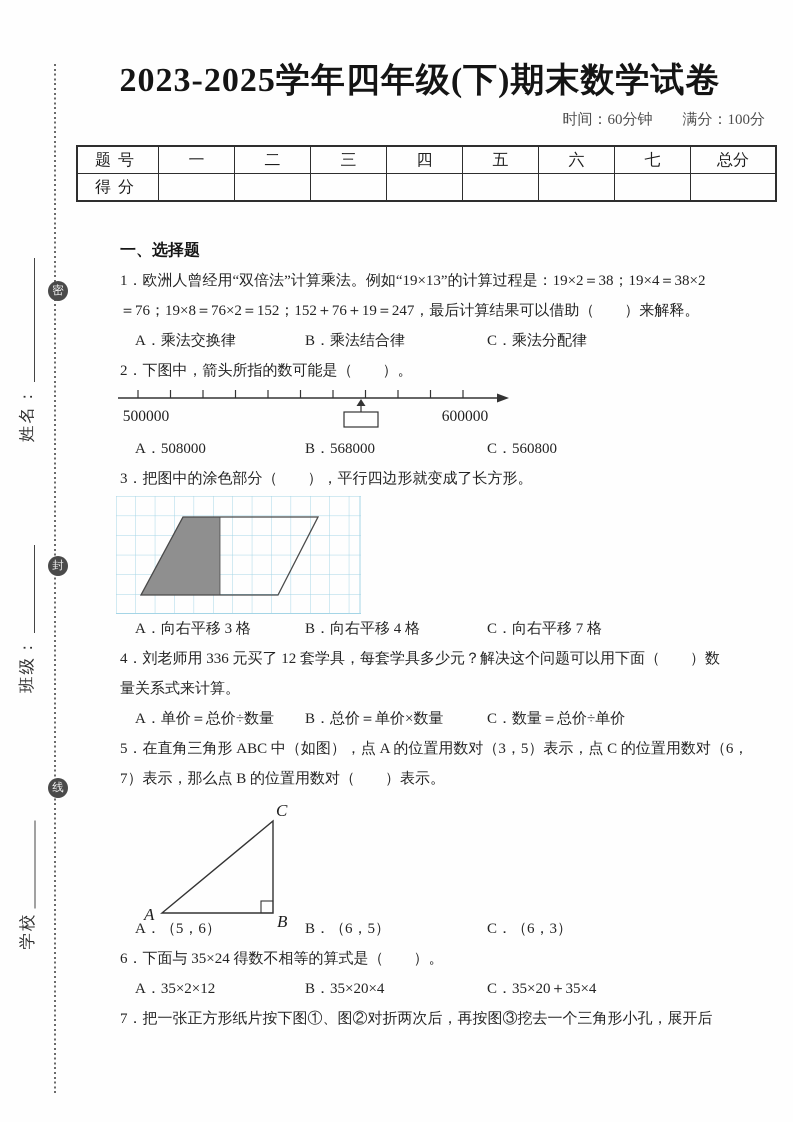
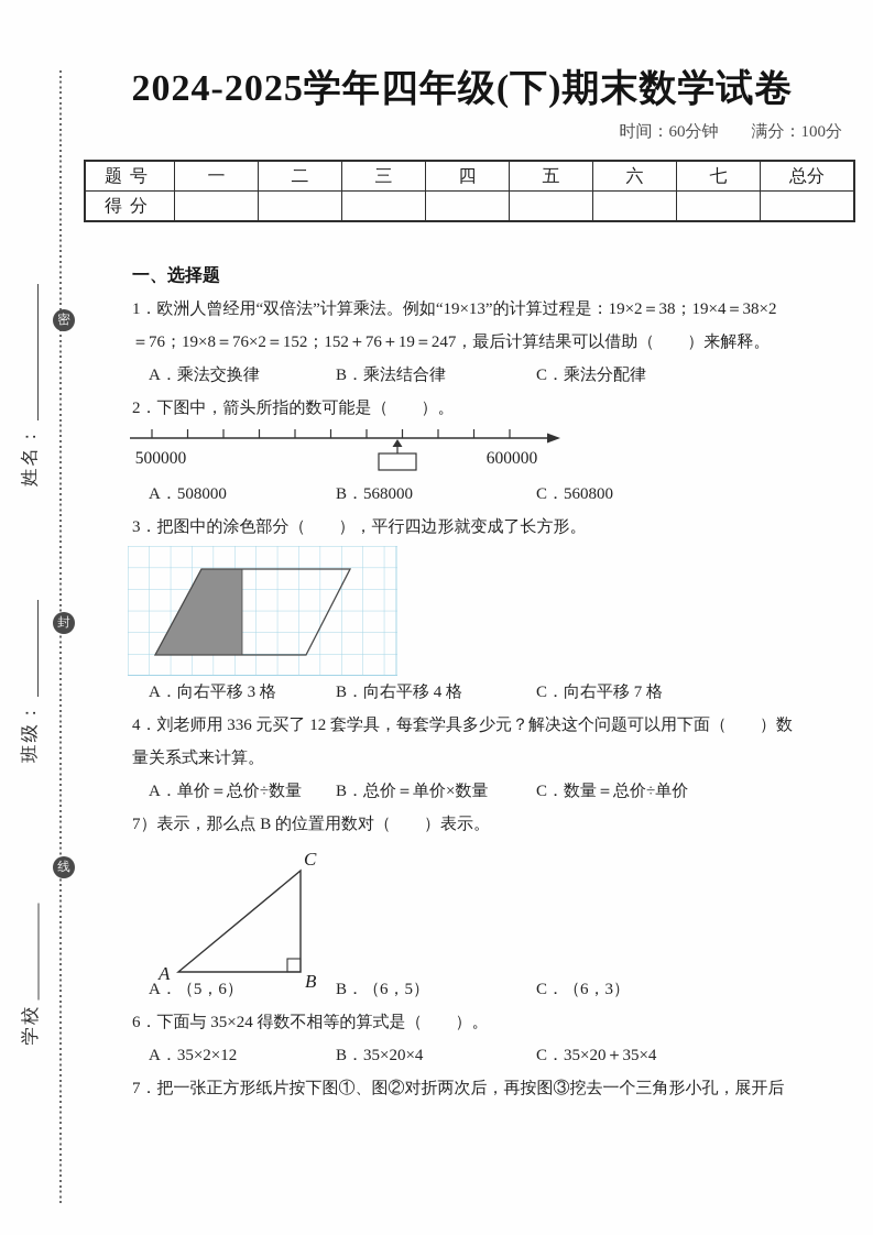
  密
  封
  线
- 2023-2025学年四年级(下)期末数学试卷
+ 2024-2025学年四年级(下)期末数学试卷
  时间：60分钟
  满分：100分
  题号	一	二	三	四	五	六	七	总分
  得分
  一、选择题
  1．欧洲人曾经用“双倍法”计算乘法。例如“19×13”的计算过程是：19×2＝38；19×4＝38×2
  ＝76；19×8＝76×2＝152；152＋76＋19＝247，最后计算结果可以借助（ ）来解释。
  A．乘法交换律
  B．乘法结合律
  C．乘法分配律
  2．下图中，箭头所指的数可能是（ ）。
  500000
  600000
  A．508000
  B．568000
  C．560800
  3．把图中的涂色部分（ ），平行四边形就变成了长方形。
  A．向右平移 3 格
  B．向右平移 4 格
  C．向右平移 7 格
  4．刘老师用 336 元买了 12 套学具，每套学具多少元？解决这个问题可以用下面（ ）数
  量关系式来计算。
  A．单价＝总价÷数量
  B．总价＝单价×数量
  C．数量＝总价÷单价
- 5．在直角三角形 ABC 中（如图），点 A 的位置用数对（3，5）表示，点 C 的位置用数对（6，
  7）表示，那么点 B 的位置用数对（ ）表示。
  A
  B
  C
  A．（5，6）
  B．（6，5）
  C．（6，3）
  6．下面与 35×24 得数不相等的算式是（ ）。
  A．35×2×12
  B．35×20×4
  C．35×20＋35×4
  7．把一张正方形纸片按下图①、图②对折两次后，再按图③挖去一个三角形小孔，展开后
